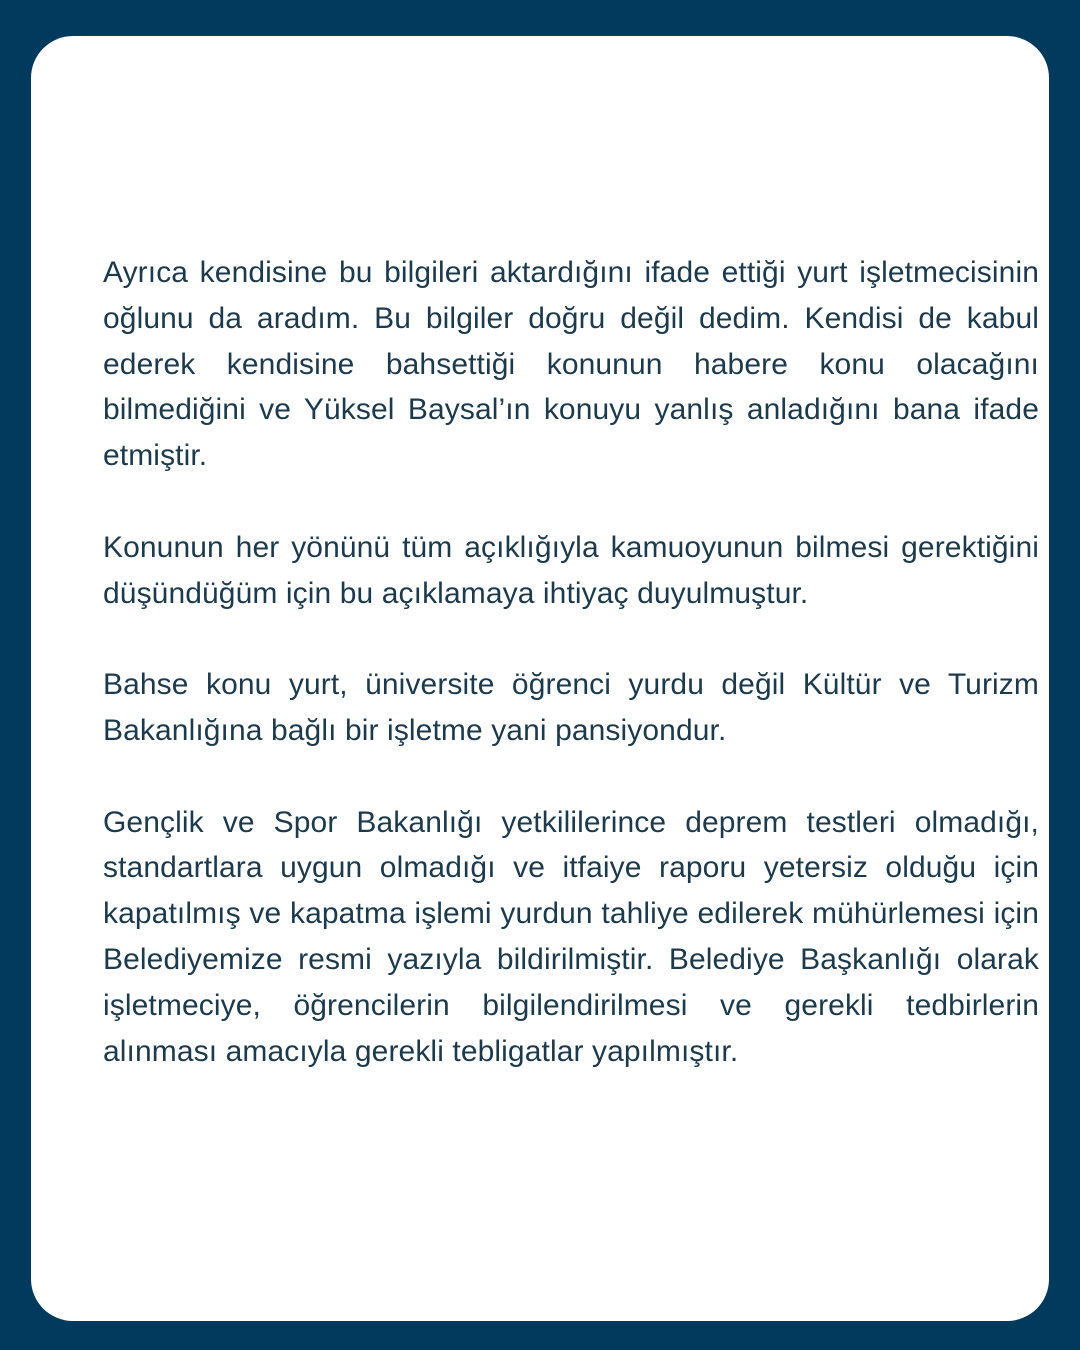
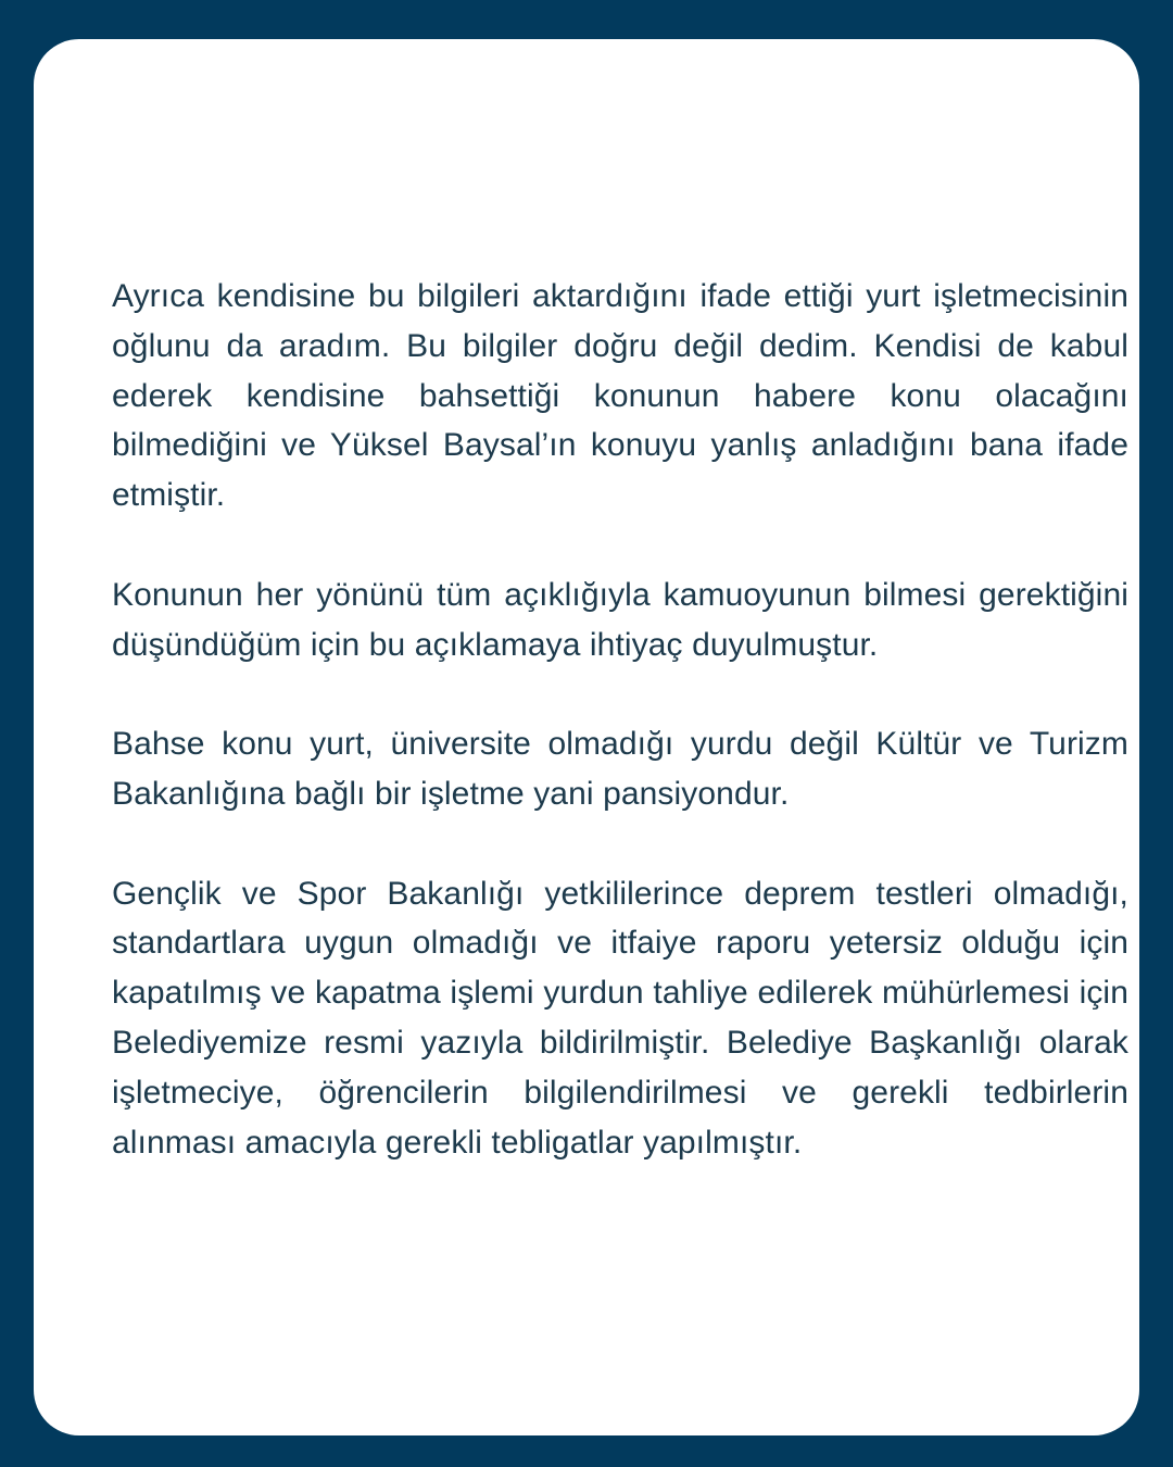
  Ayrıca kendisine bu bilgileri aktardığını ifade ettiği yurt işletmecisinin oğlunu da aradım. Bu bilgiler doğru değil dedim. Kendisi de kabul ederek kendisine bahsettiği konunun habere konu olacağını bilmediğini ve Yüksel Baysal’ın konuyu yanlış anladığını bana ifade etmiştir.
  Konunun her yönünü tüm açıklığıyla kamuoyunun bilmesi gerektiğini düşündüğüm için bu açıklamaya ihtiyaç duyulmuştur.
- Bahse konu yurt, üniversite öğrenci yurdu değil Kültür ve Turizm Bakanlığına bağlı bir işletme yani pansiyondur.
+ Bahse konu yurt, üniversite olmadığı yurdu değil Kültür ve Turizm Bakanlığına bağlı bir işletme yani pansiyondur.
  Gençlik ve Spor Bakanlığı yetkililerince deprem testleri olmadığı, standartlara uygun olmadığı ve itfaiye raporu yetersiz olduğu için kapatılmış ve kapatma işlemi yurdun tahliye edilerek mühürlemesi için Belediyemize resmi yazıyla bildirilmiştir. Belediye Başkanlığı olarak işletmeciye, öğrencilerin bilgilendirilmesi ve gerekli tedbirlerin alınması amacıyla gerekli tebligatlar yapılmıştır.
